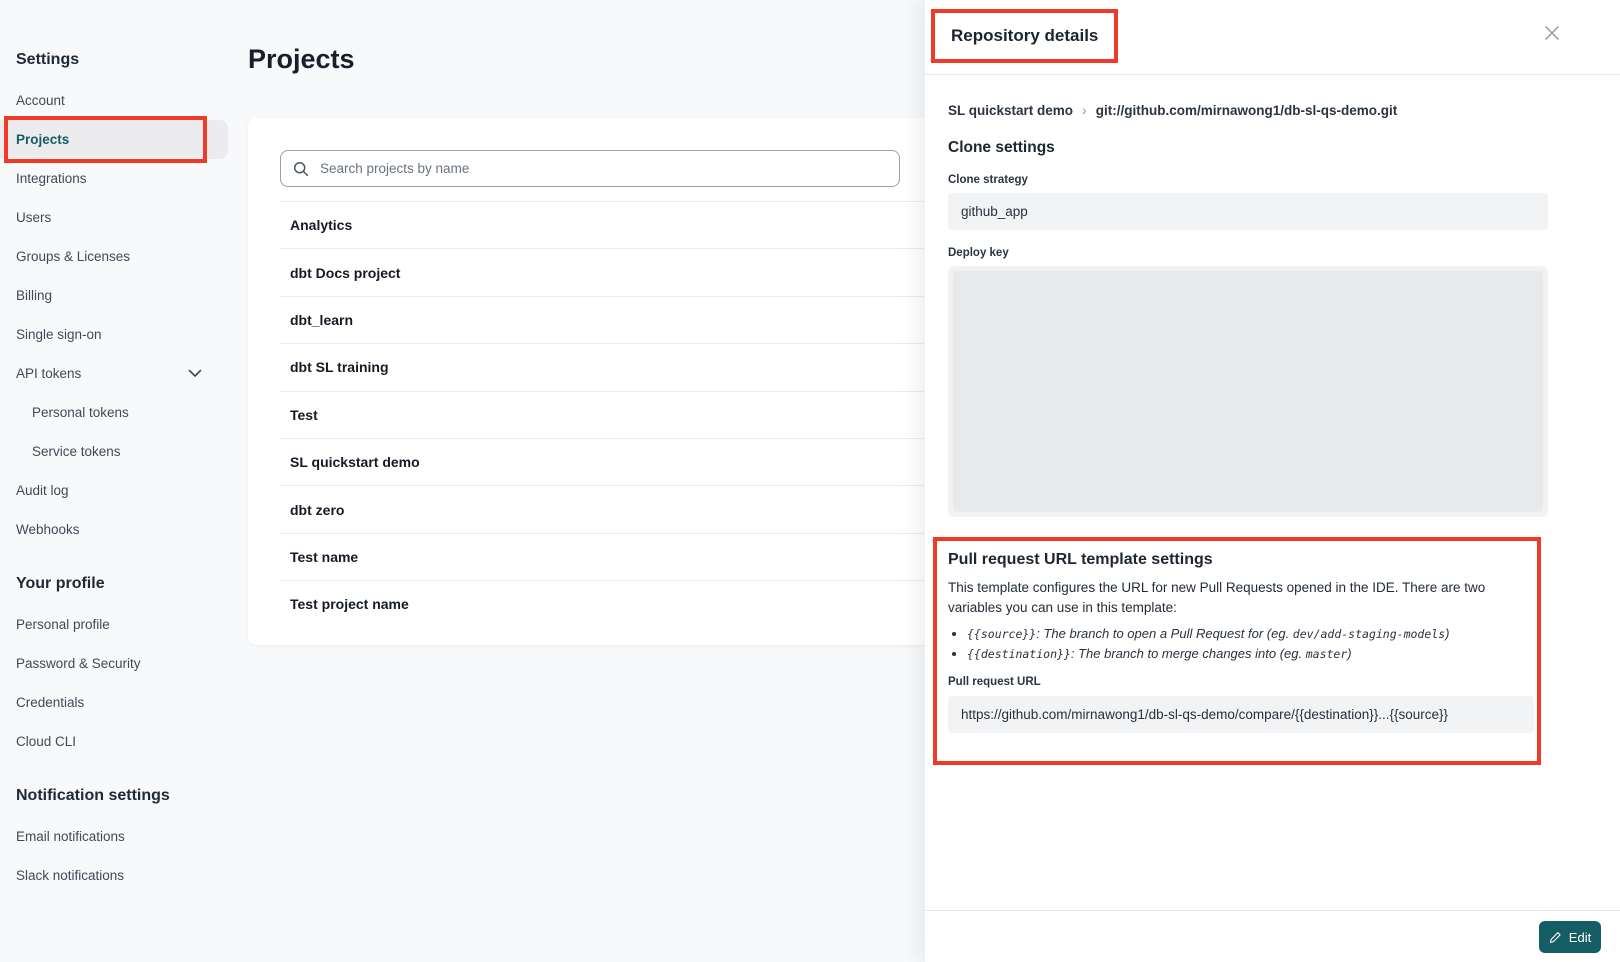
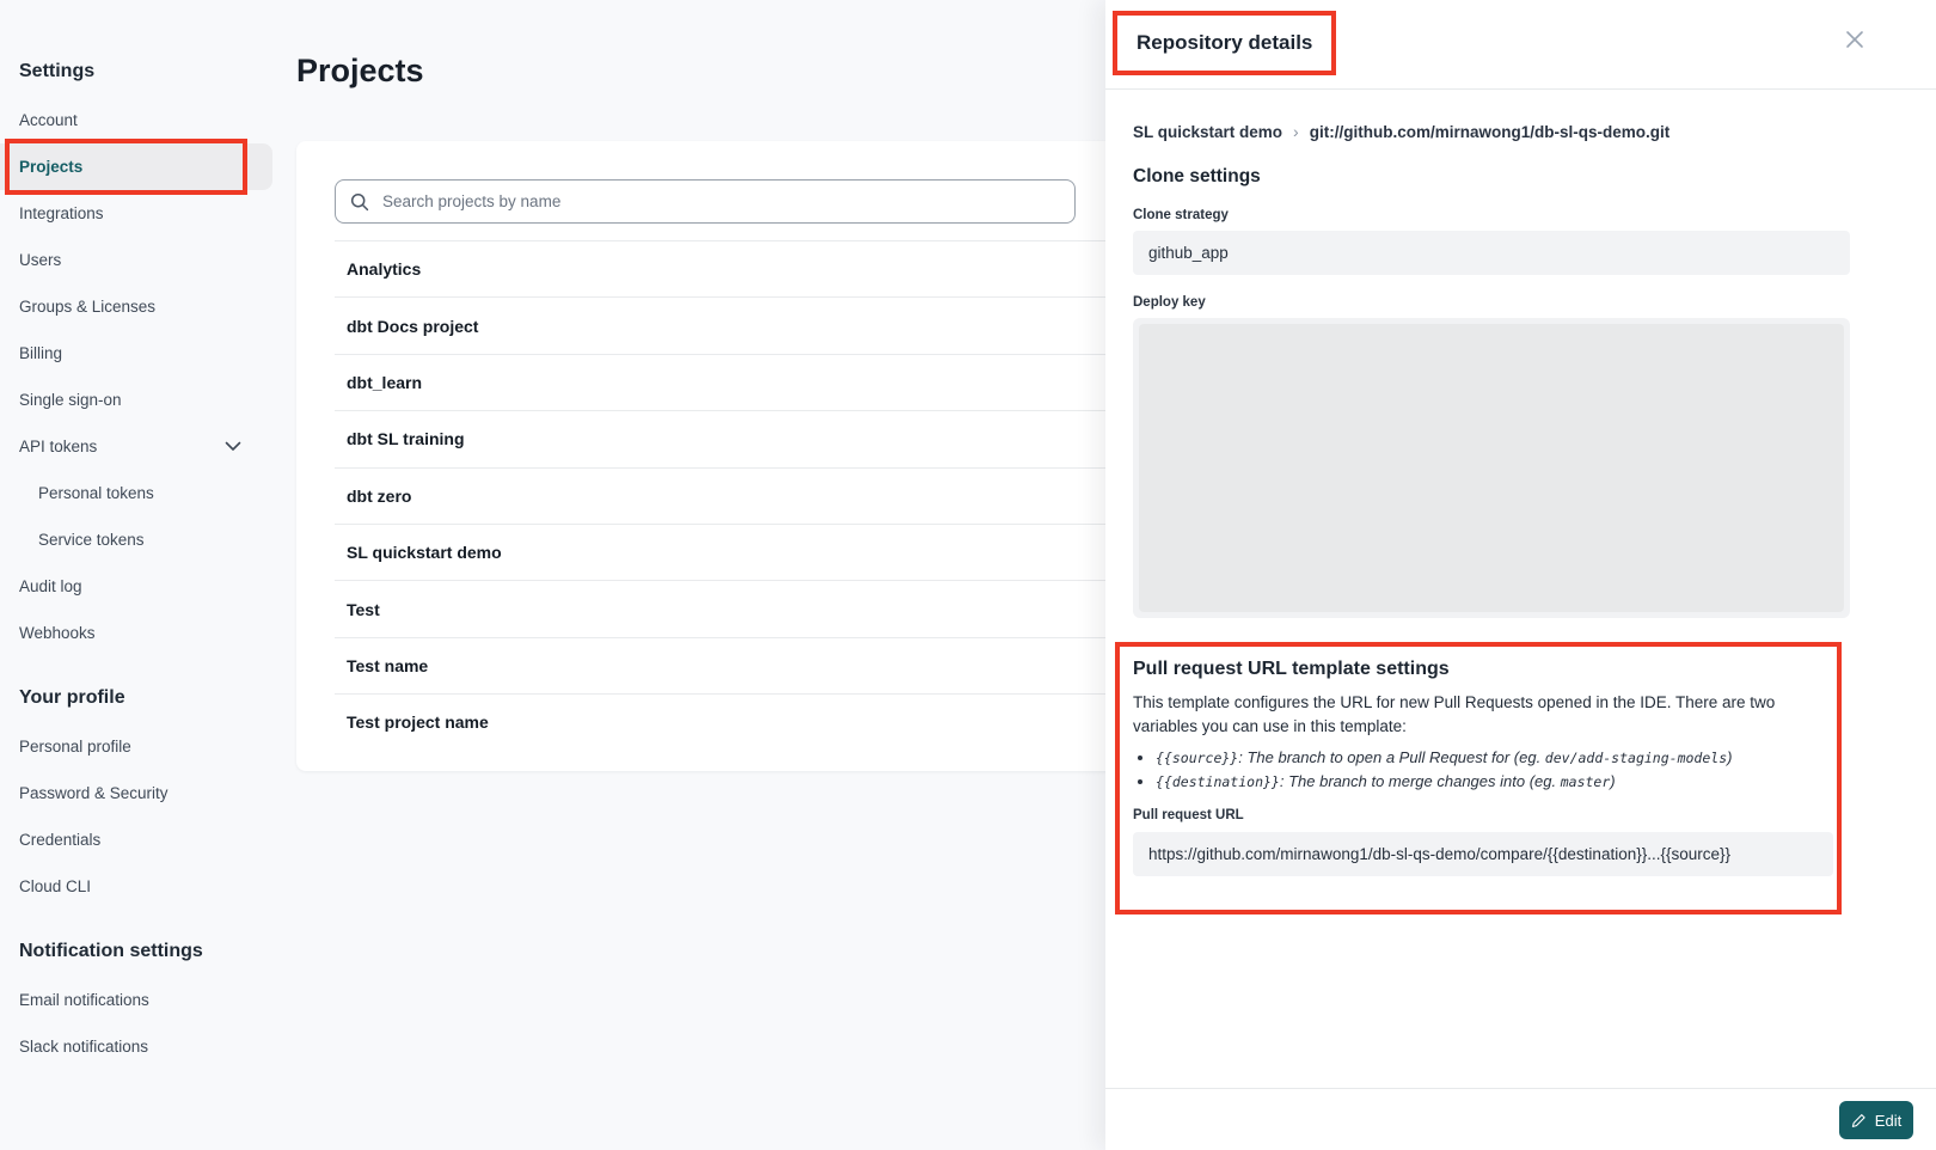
  Settings
  Account
  Projects
  Integrations
  Users
  Groups & Licenses
  Billing
  Single sign-on
  API tokens
  Personal tokens
  Service tokens
  Audit log
  Webhooks
  Your profile
  Personal profile
  Password & Security
  Credentials
  Cloud CLI
  Notification settings
  Email notifications
  Slack notifications
  Projects
  Search projects by name
  Analytics
  dbt Docs project
  dbt_learn
  dbt SL training
- Test
+ dbt zero
  SL quickstart demo
- dbt zero
+ Test
  Test name
  Test project name
  Repository details
  SL quickstart demo
  ›
  git://github.com/mirnawong1/db-sl-qs-demo.git
  Clone settings
  Clone strategy
  github_app
  Deploy key
  Pull request URL template settings
  This template configures the URL for new Pull Requests opened in the IDE. There are two variables you can use in this template:
  {{source}}: The branch to open a Pull Request for (eg. dev/add-staging-models)
  {{destination}}: The branch to merge changes into (eg. master)
  Pull request URL
  https://github.com/mirnawong1/db-sl-qs-demo/compare/{{destination}}...{{source}}
  Edit
